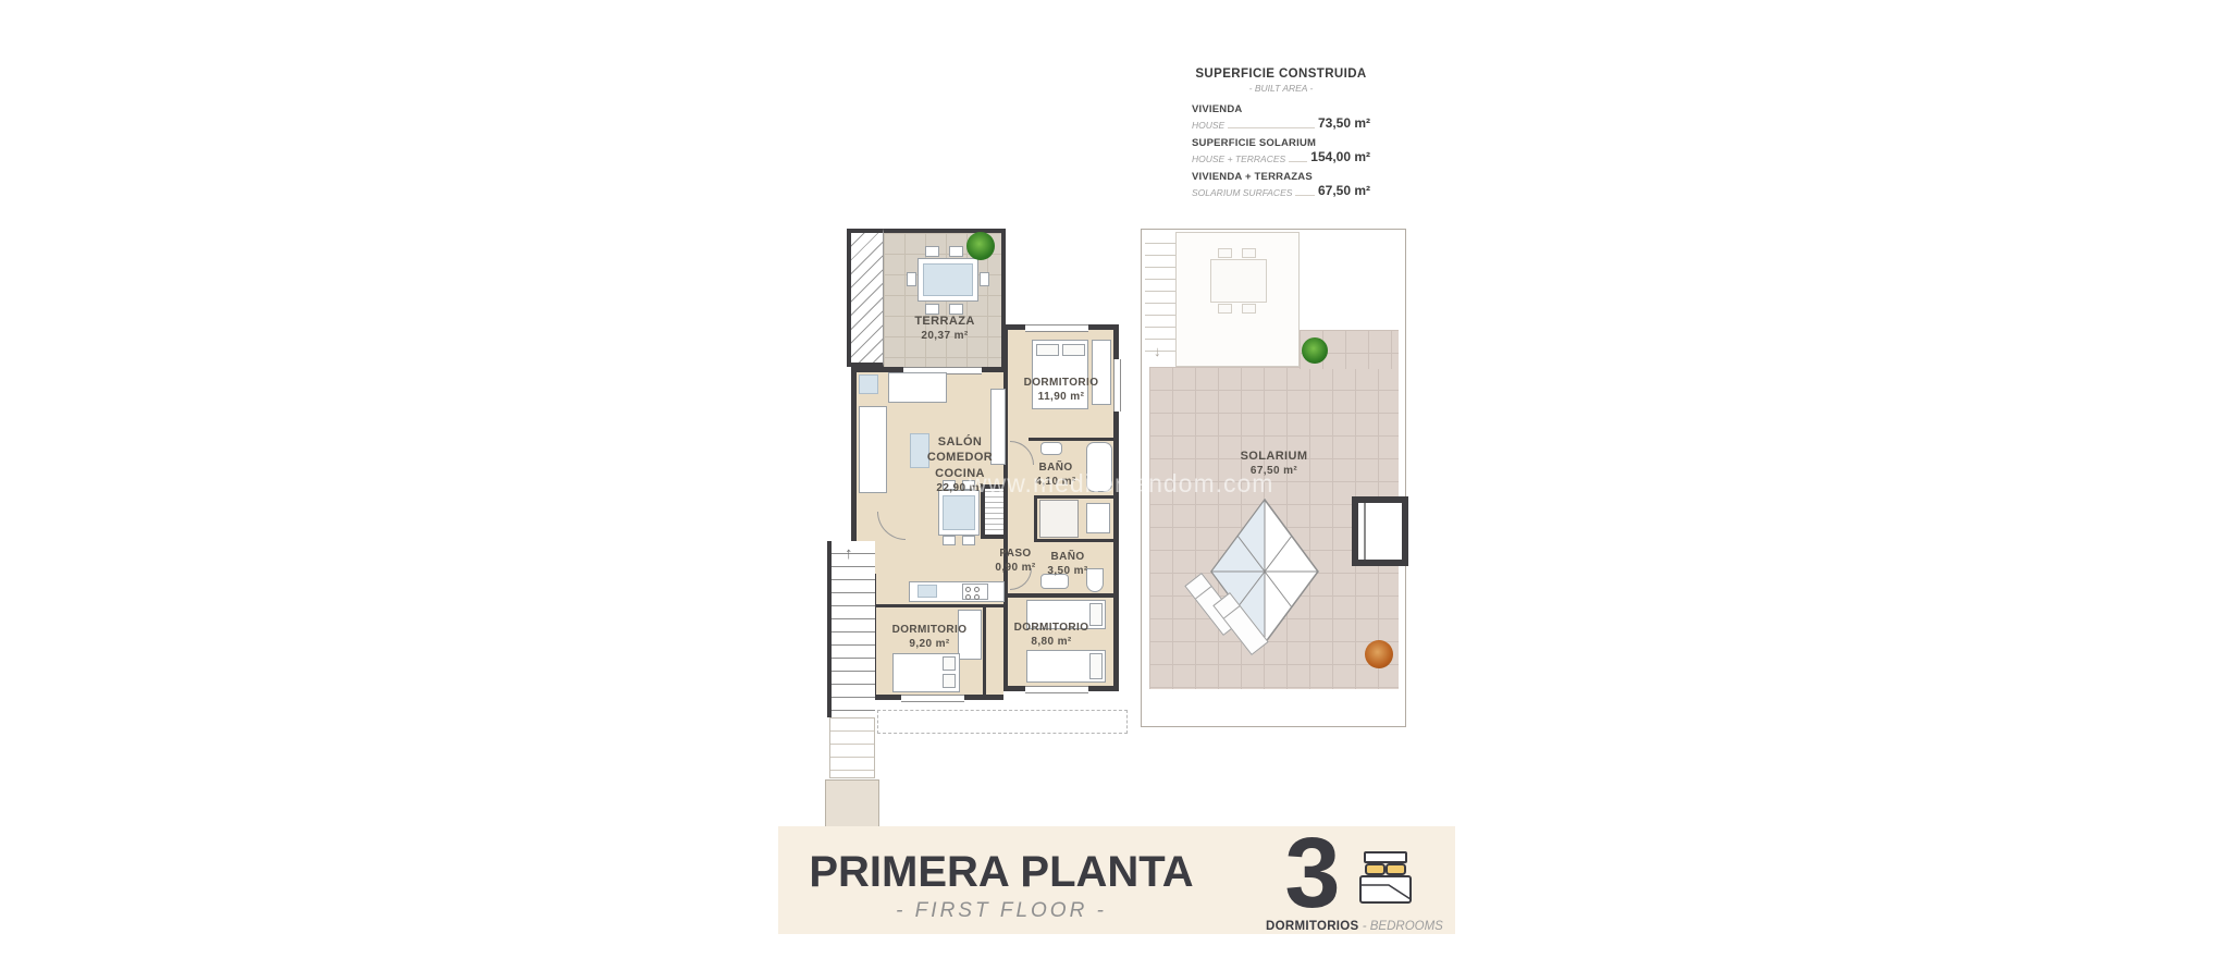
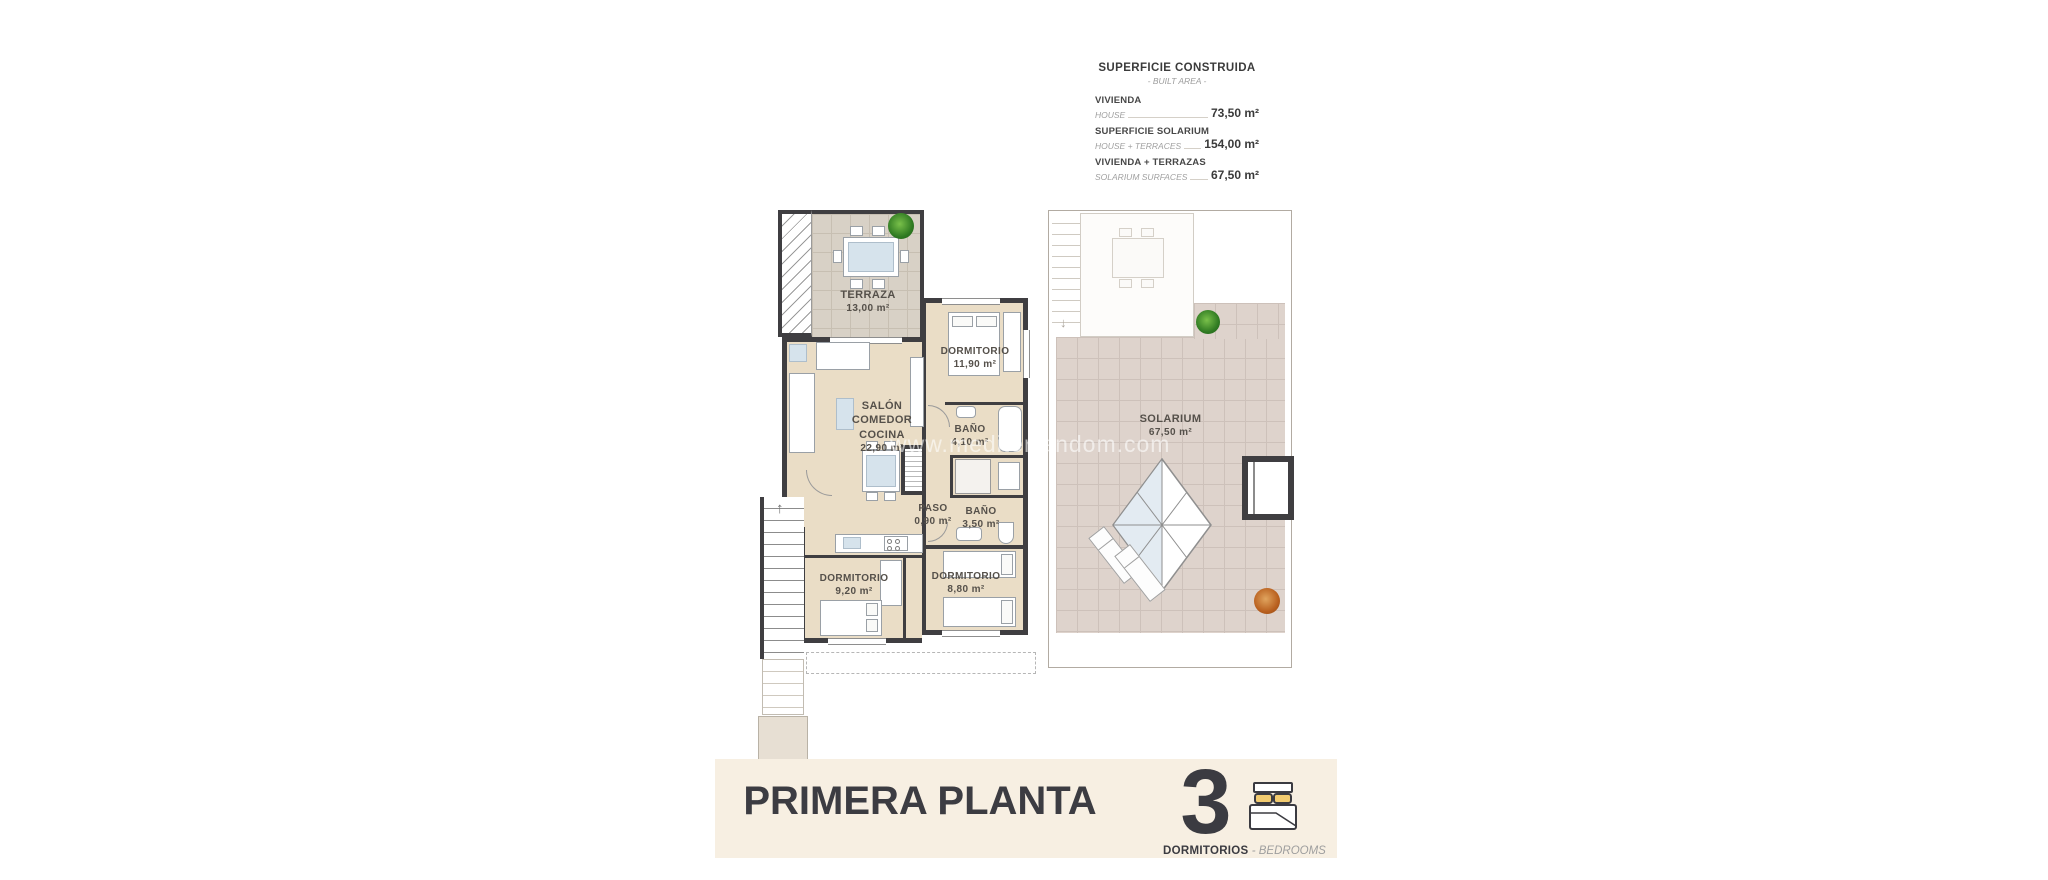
  SUPERFICIE CONSTRUIDA
  - BUILT AREA -
  VIVIENDA
  HOUSE
  73,50 m²
  SUPERFICIE SOLARIUM
  HOUSE + TERRACES
  154,00 m²
  VIVIENDA + TERRAZAS
  SOLARIUM SURFACES
  67,50 m²
  TERRAZA
- 20,37 m²
+ 13,00 m²
  ↑
  SALÓN
  COMEDOR
  COCINA
  22,90 m²
  DORMITORIO
  11,90 m²
  BAÑO
  4,10 m²
  PASO
  0,90 m²
  BAÑO
  3,50 m²
  DORMITORIO
  9,20 m²
  DORMITORIO
  8,80 m²
  ↓
  SOLARIUM
  67,50 m²
  www.mediterrandom.com
  PRIMERA PLANTA
- - FIRST FLOOR -
  3
  DORMITORIOS - BEDROOMS
